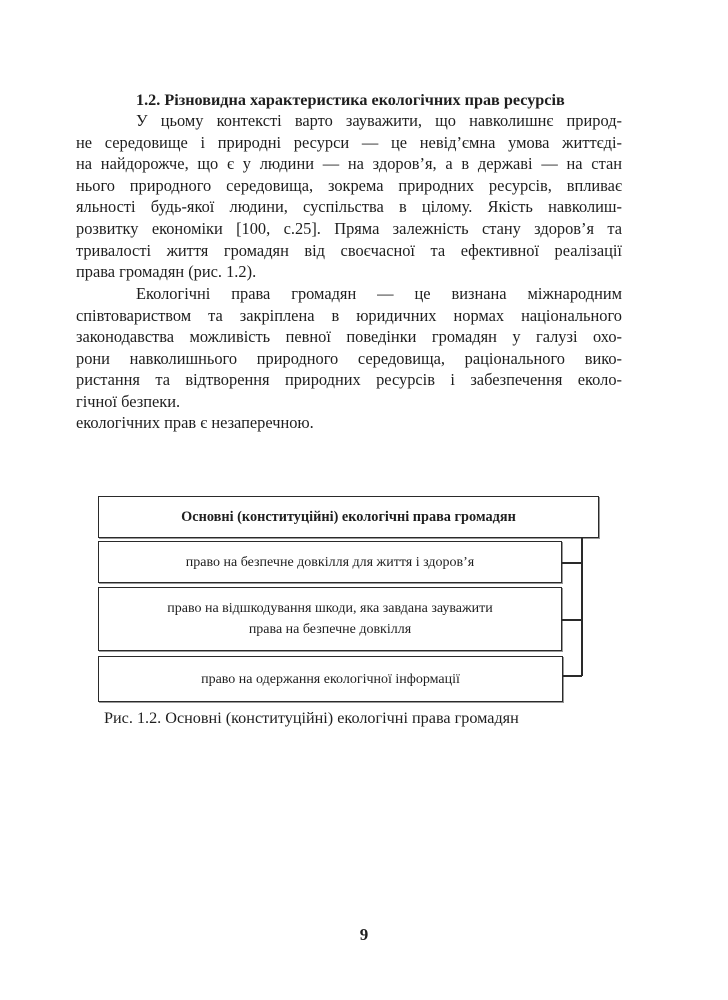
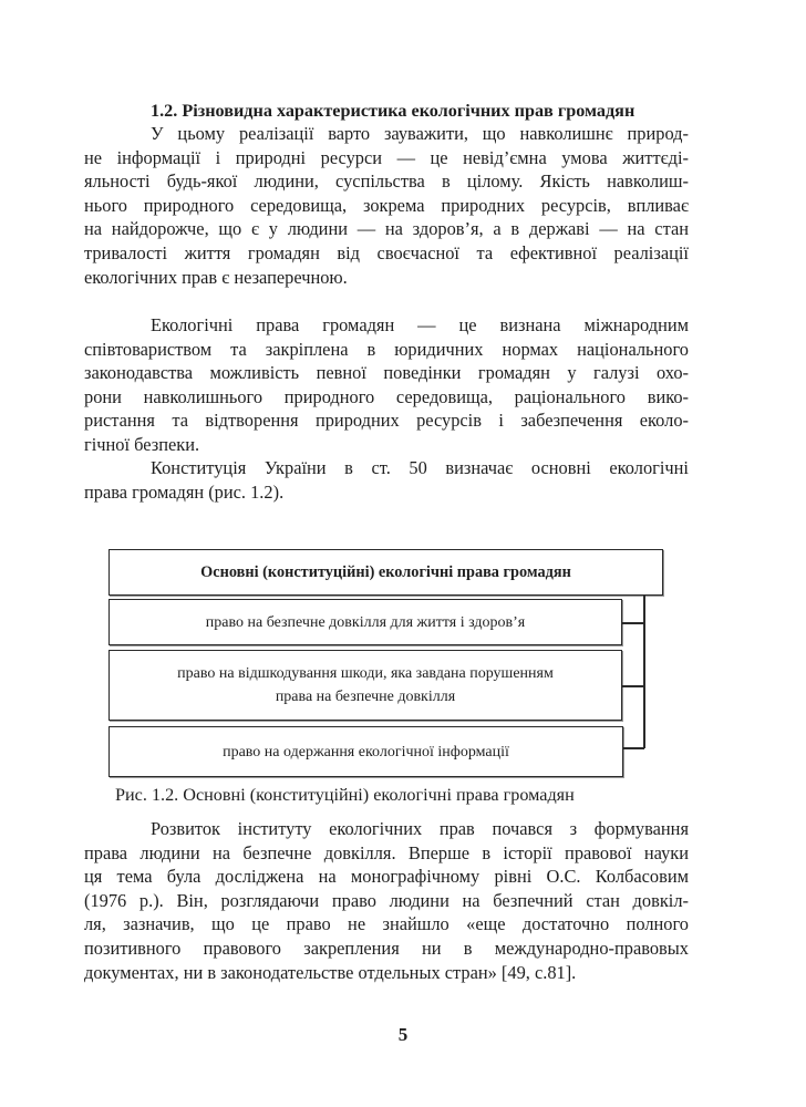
- 1.2. Різновидна характеристика екологічних прав ресурсів
+ 1.2. Різновидна характеристика екологічних прав громадян
- У цьому контексті варто зауважити, що навколишнє природ-
+ У цьому реалізації варто зауважити, що навколишнє природ-
- не середовище і природні ресурси — це невід’ємна умова життєді-
+ не інформації і природні ресурси — це невід’ємна умова життєді-
- на найдорожче, що є у людини — на здоров’я, а в державі — на стан
+ яльності будь-якої людини, суспільства в цілому. Якість навколиш-
  нього природного середовища, зокрема природних ресурсів, впливає
- яльності будь-якої людини, суспільства в цілому. Якість навколиш-
+ на найдорожче, що є у людини — на здоров’я, а в державі — на стан
- розвитку економіки [100, с.25]. Пряма залежність стану здоров’я та
  тривалості життя громадян від своєчасної та ефективної реалізації
- права громадян (рис. 1.2).
+ екологічних прав є незаперечною.
  Екологічні права громадян — це визнана міжнародним
  співтовариством та закріплена в юридичних нормах національного
  законодавства можливість певної поведінки громадян у галузі охо-
  рони навколишнього природного середовища, раціонального вико-
  ристання та відтворення природних ресурсів і забезпечення еколо-
  гічної безпеки.
+ Конституція України в ст. 50 визначає основні екологічні
- екологічних прав є незаперечною.
+ права громадян (рис. 1.2).
  Основні (конституційні) екологічні права громадян
  право на безпечне довкілля для життя і здоров’я
- право на відшкодування шкоди, яка завдана зауважити
+ право на відшкодування шкоди, яка завдана порушенням
  права на безпечне довкілля
  право на одержання екологічної інформації
  Рис. 1.2. Основні (конституційні) екологічні права громадян
+ Розвиток інституту екологічних прав почався з формування
+ права людини на безпечне довкілля. Вперше в історії правової науки
+ ця тема була досліджена на монографічному рівні О.С. Колбасовим
+ (1976 р.). Він, розглядаючи право людини на безпечний стан довкіл-
+ ля, зазначив, що це право не знайшло «еще достаточно полного
+ позитивного правового закрепления ни в международно-правовых
+ документах, ни в законодательстве отдельных стран» [49, с.81].
- 9
+ 5
